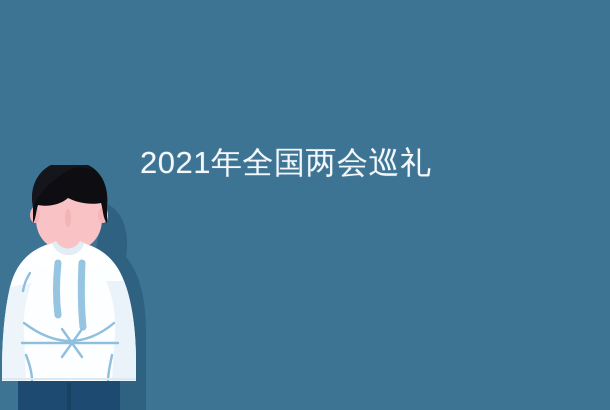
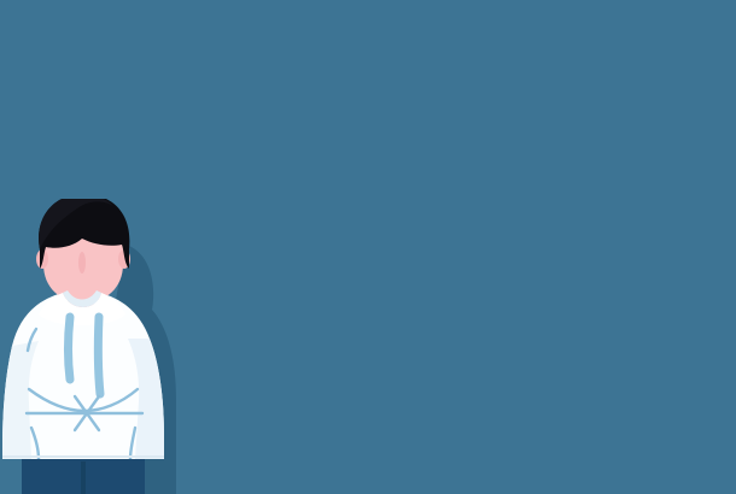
- 2021年全国两会巡礼
